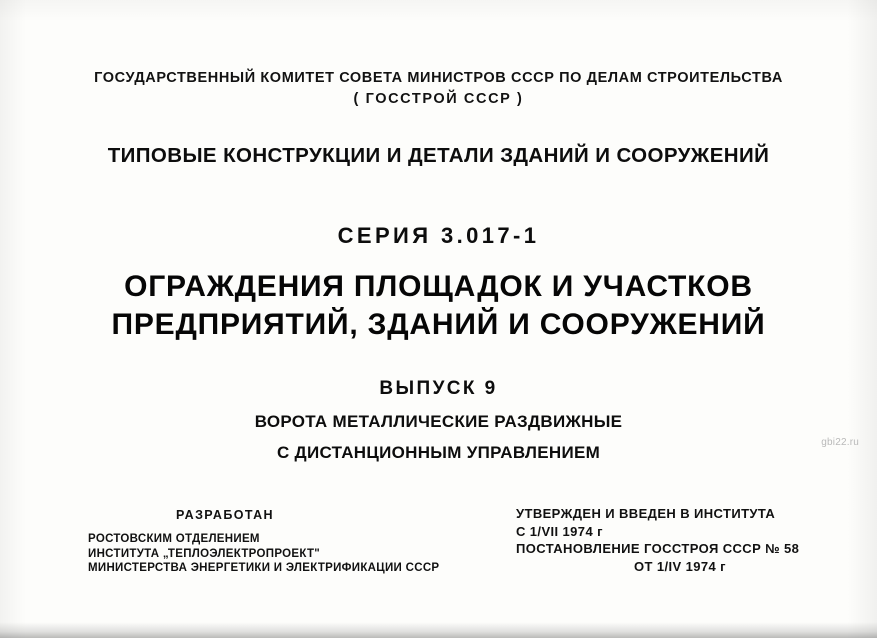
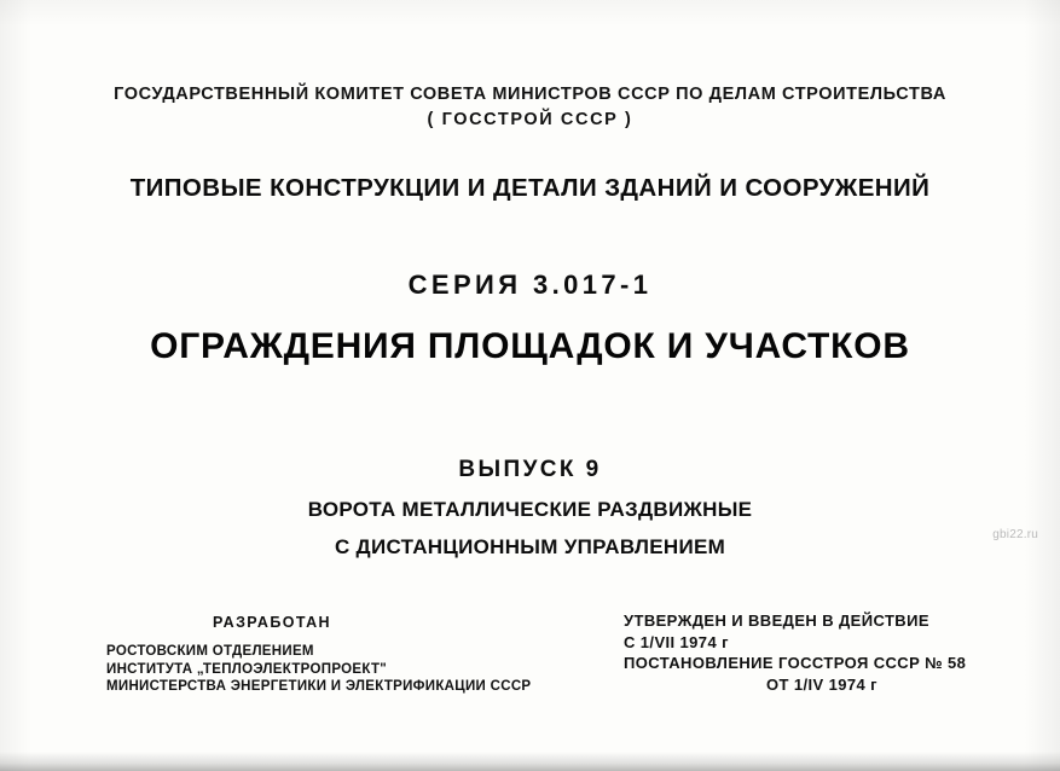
  ГОСУДАРСТВЕННЫЙ КОМИТЕТ СОВЕТА МИНИСТРОВ СССР ПО ДЕЛАМ СТРОИТЕЛЬСТВА
  ( ГОССТРОЙ СССР )
  ТИПОВЫЕ КОНСТРУКЦИИ И ДЕТАЛИ ЗДАНИЙ И СООРУЖЕНИЙ
  СЕРИЯ 3.017-1
  ОГРАЖДЕНИЯ ПЛОЩАДОК И УЧАСТКОВ
- ПРЕДПРИЯТИЙ, ЗДАНИЙ И СООРУЖЕНИЙ
  ВЫПУСК 9
  ВОРОТА МЕТАЛЛИЧЕСКИЕ РАЗДВИЖНЫЕ
  С ДИСТАНЦИОННЫМ УПРАВЛЕНИЕМ
  РАЗРАБОТАН
  РОСТОВСКИМ ОТДЕЛЕНИЕМ
  ИНСТИТУТА „ТЕПЛОЭЛЕКТРОПРОЕКТ"
  МИНИСТЕРСТВА ЭНЕРГЕТИКИ И ЭЛЕКТРИФИКАЦИИ СССР
- УТВЕРЖДЕН И ВВЕДЕН В ИНСТИТУТА
+ УТВЕРЖДЕН И ВВЕДЕН В ДЕЙСТВИЕ
  С 1/VII 1974 г
  ПОСТАНОВЛЕНИЕ ГОССТРОЯ СССР № 58
  ОТ 1/IV 1974 г
  gbi22.ru
